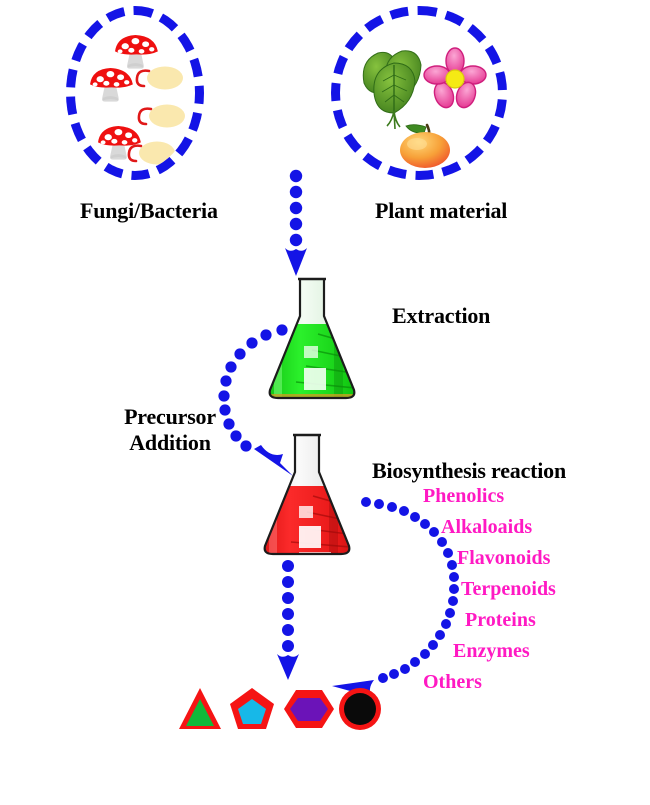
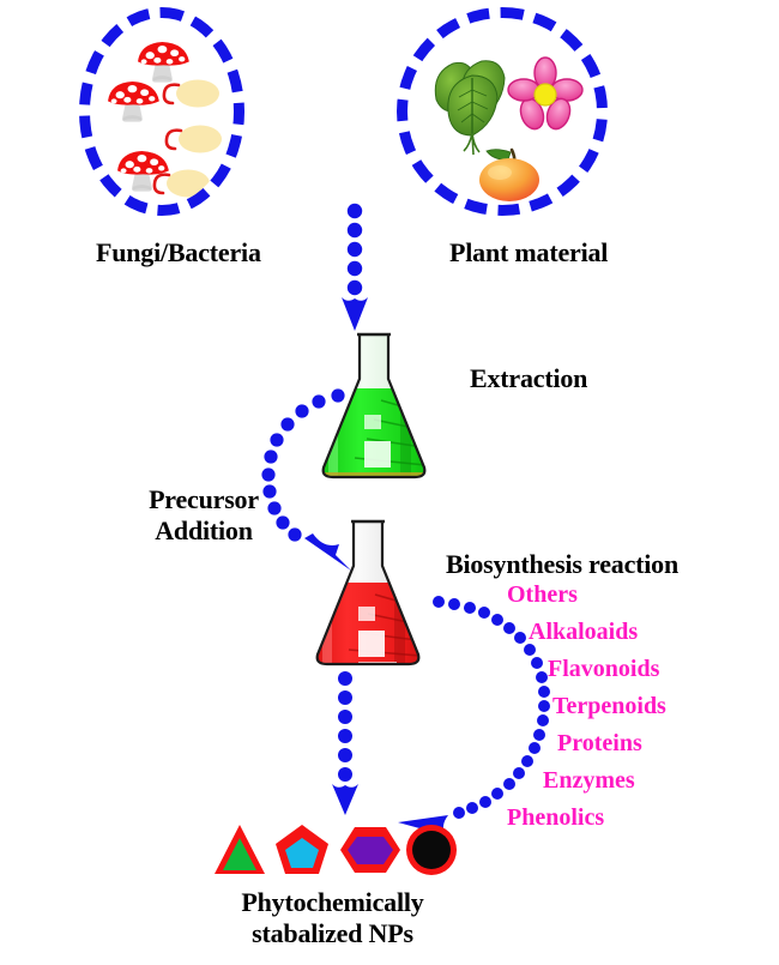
  Fungi/Bacteria
  Plant material
  Extraction
  Precursor
  Addition
  Biosynthesis reaction
- Phenolics
+ Others
  Alkaloaids
  Flavonoids
  Terpenoids
  Proteins
  Enzymes
- Others
+ Phenolics
+ Phytochemically
+ stabalized NPs
